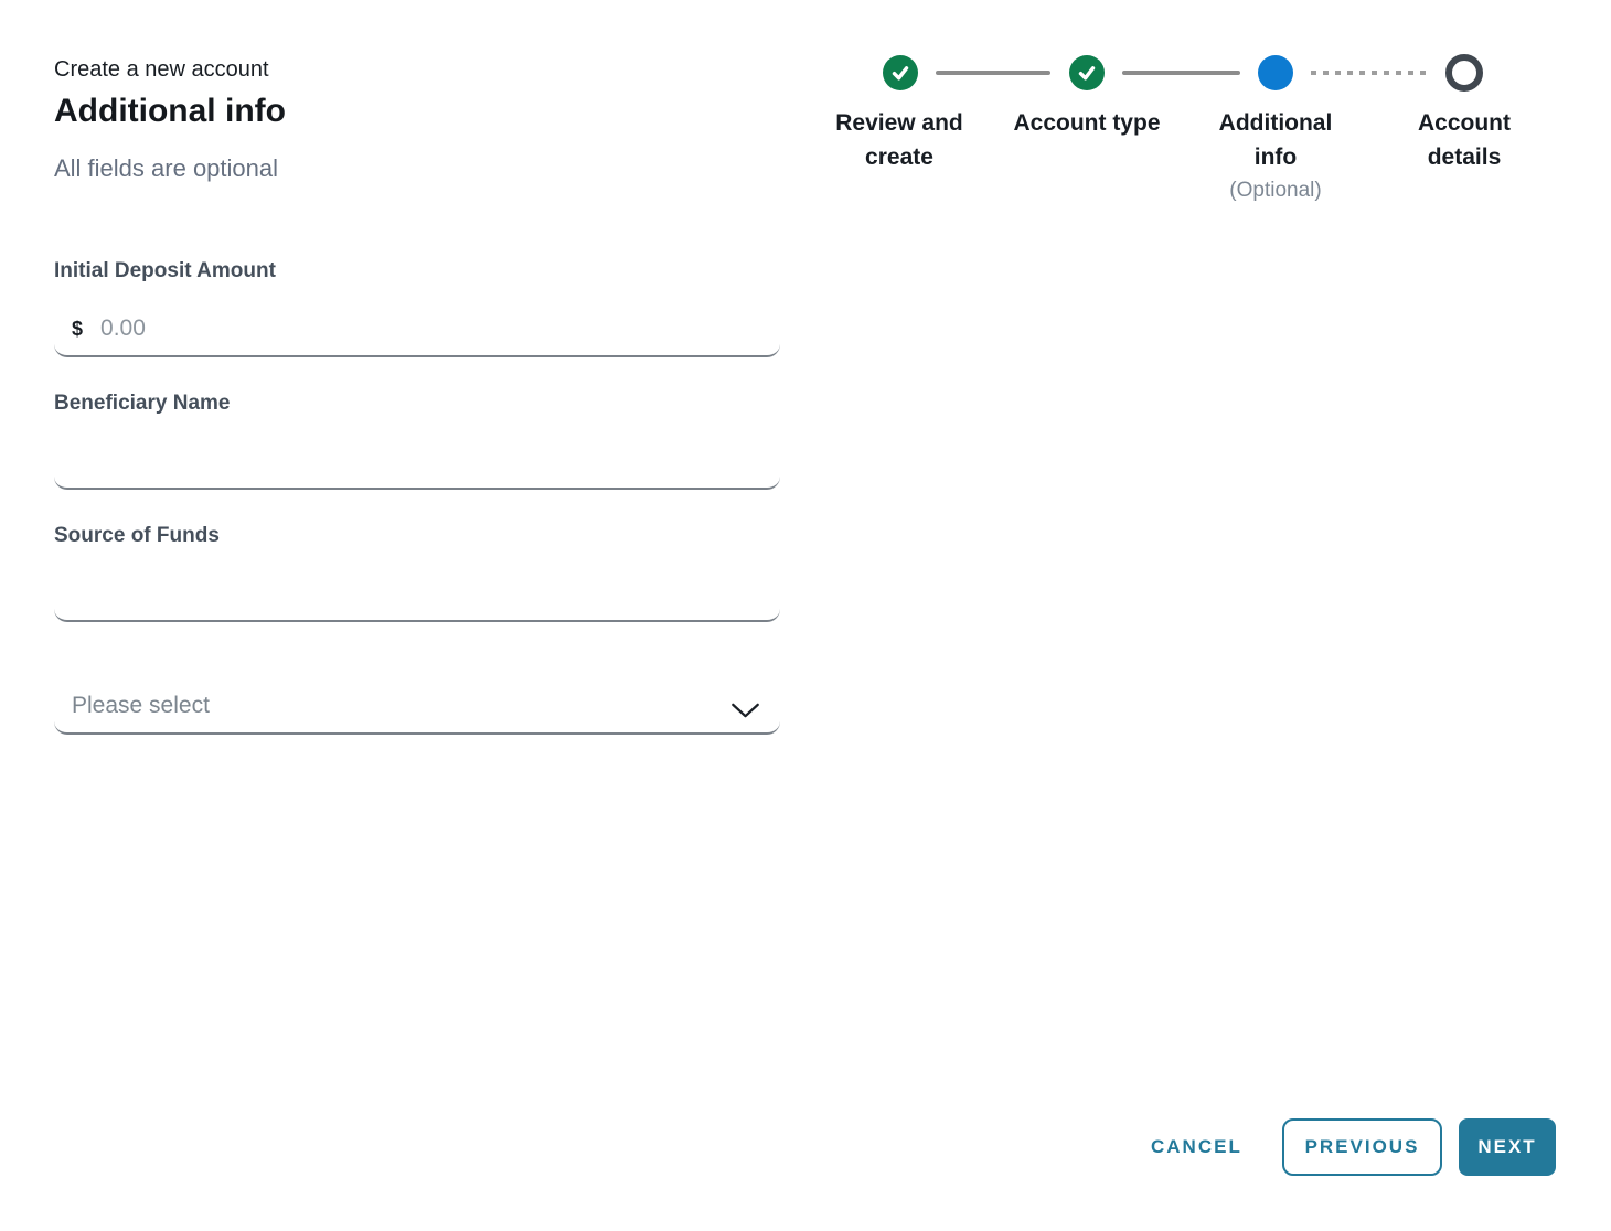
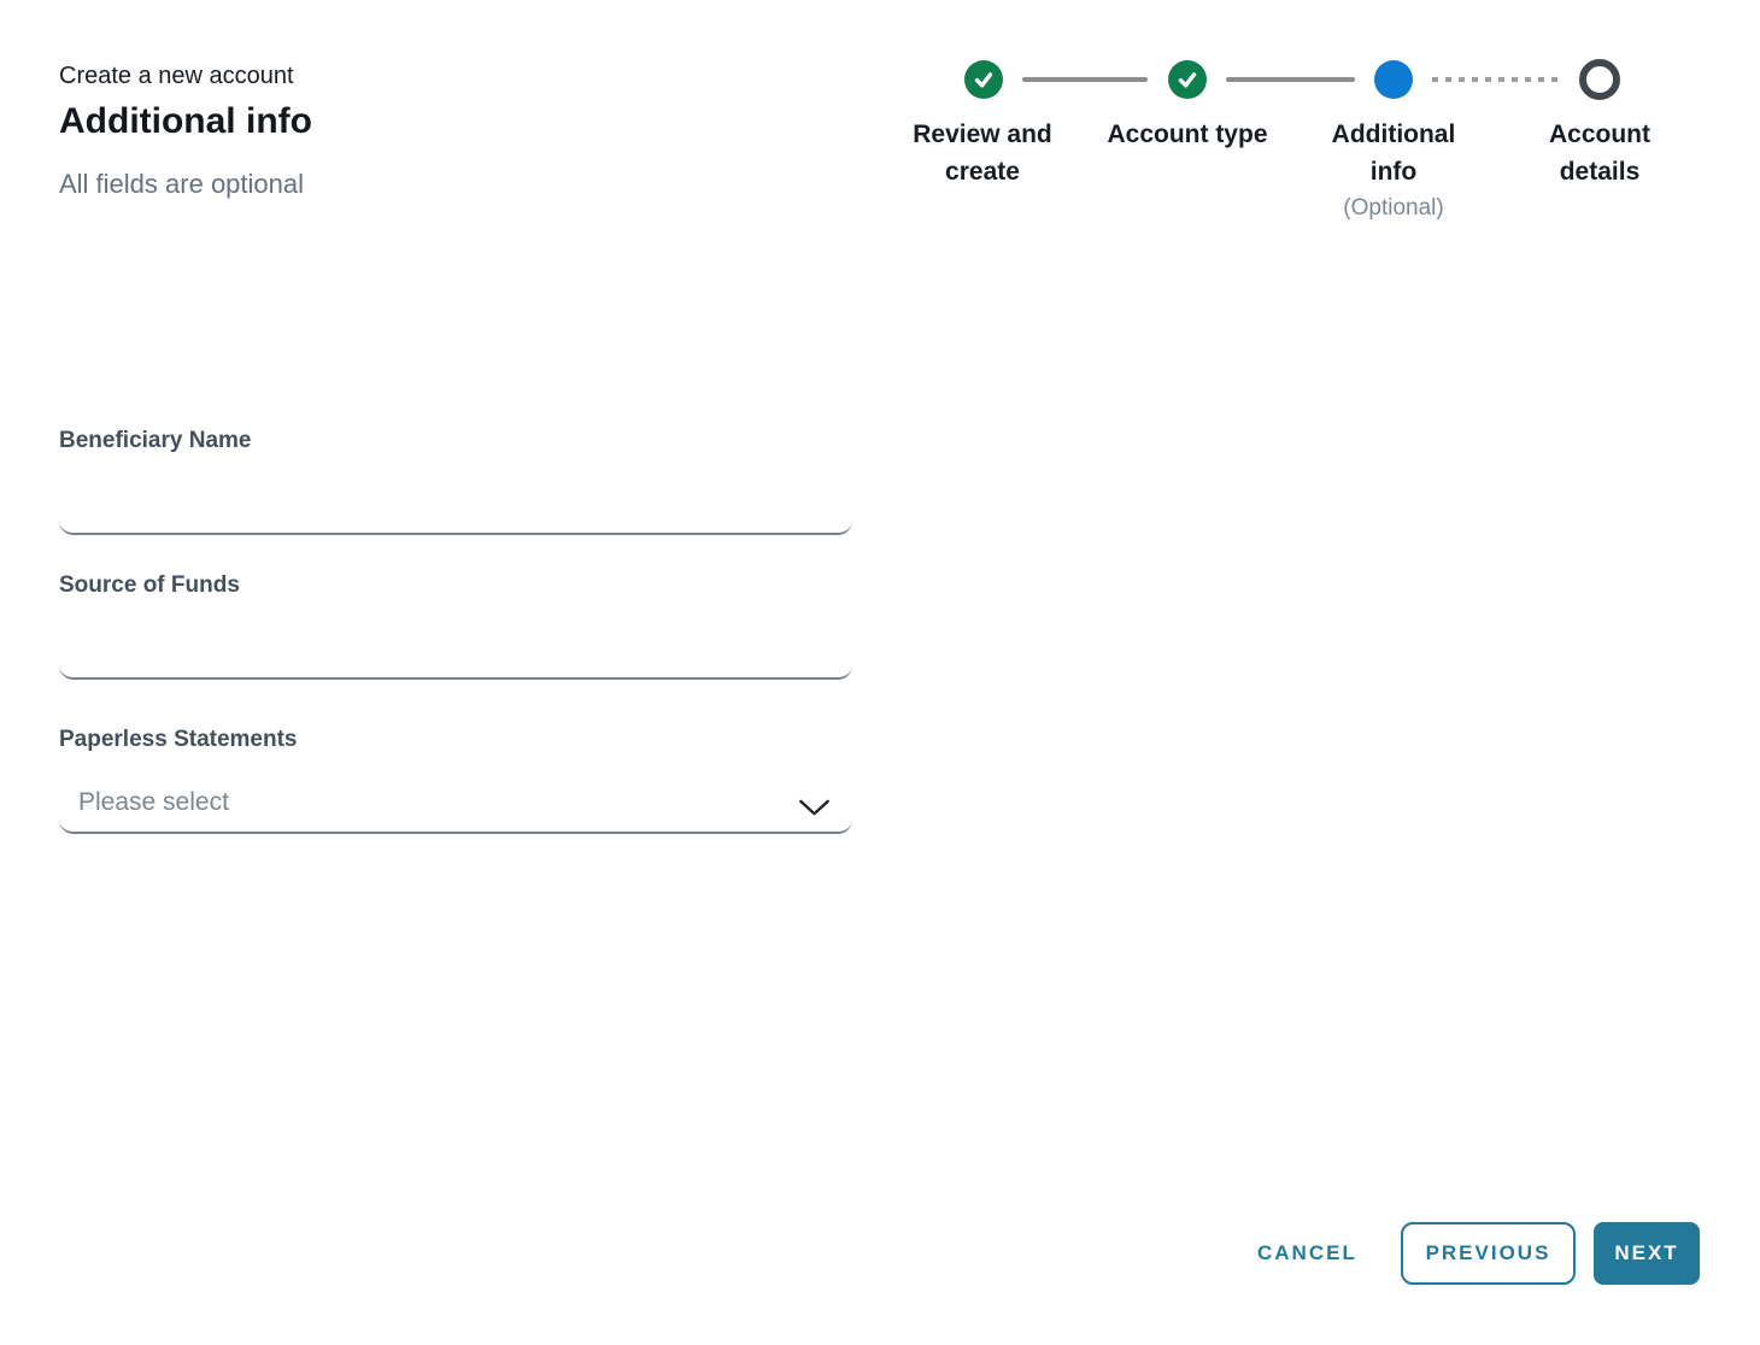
  Create a new account
  Additional info
  All fields are optional
  Review and create
  Account type
  Additional info
  (Optional)
  Account details
- Initial Deposit Amount
- $
- 0.00
  Beneficiary Name
  Source of Funds
+ Paperless Statements
  Please select
  CANCEL
  PREVIOUS
  NEXT
